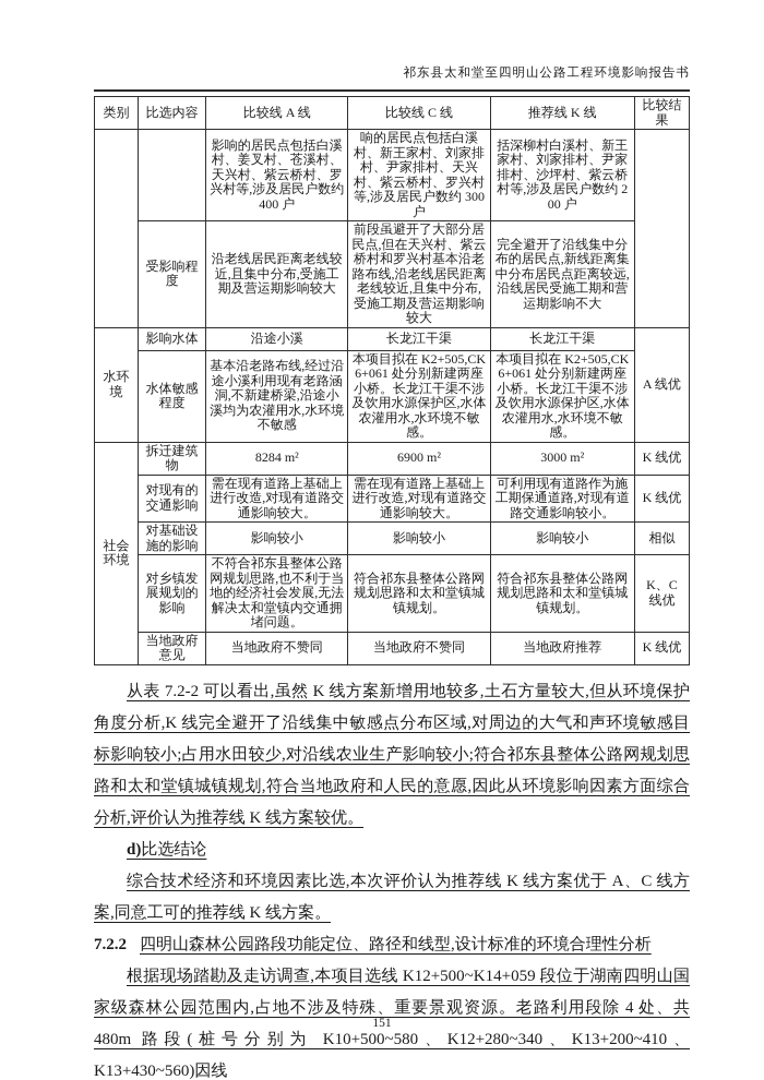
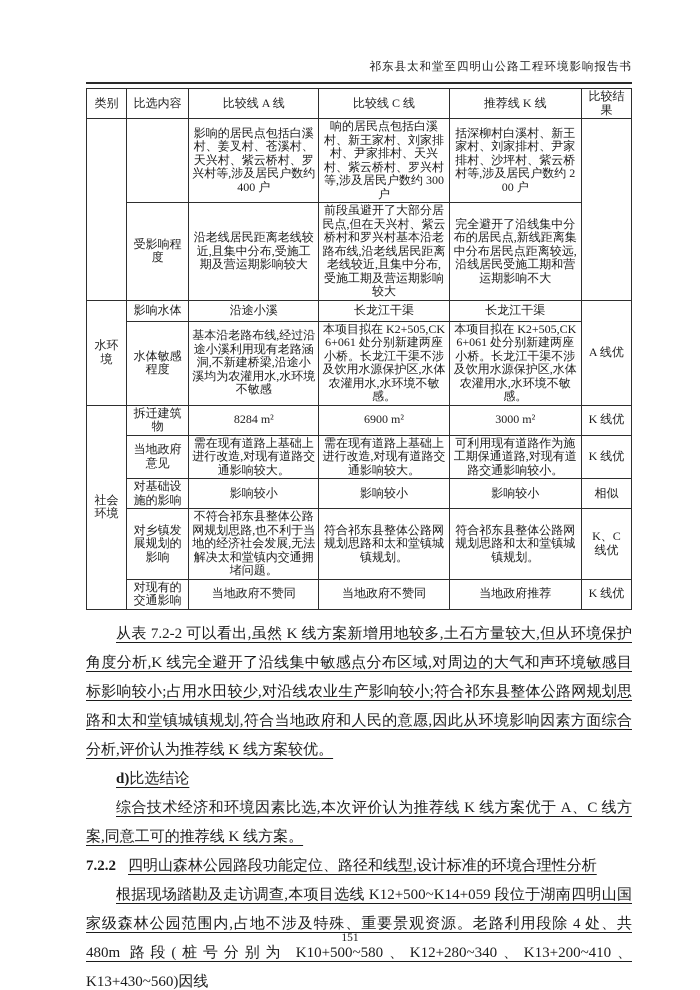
  祁东县太和堂至四明山公路工程环境影响报告书
  类别	比选内容	比较线 A 线	比较线 C 线	推荐线 K 线	比较结果
  		影响的居民点包括白溪村、姜叉村、苍溪村、天兴村、紫云桥村、罗兴村等,涉及居民户数约 400 户	响的居民点包括白溪村、新王家村、刘家排村、尹家排村、天兴村、紫云桥村、罗兴村等,涉及居民户数约 300 户	括深柳村白溪村、新王家村、刘家排村、尹家排村、沙坪村、紫云桥村等,涉及居民户数约 200 户
  受影响程度	沿老线居民距离老线较近,且集中分布,受施工期及营运期影响较大	前段虽避开了大部分居民点,但在天兴村、紫云桥村和罗兴村基本沿老路布线,沿老线居民距离老线较近,且集中分布,受施工期及营运期影响较大	完全避开了沿线集中分布的居民点,新线距离集中分布居民点距离较远,沿线居民受施工期和营运期影响不大
  水环境	影响水体	沿途小溪	长龙江干渠	长龙江干渠	A 线优
  水体敏感程度	基本沿老路布线,经过沿途小溪利用现有老路涵洞,不新建桥梁,沿途小溪均为农灌用水,水环境不敏感	本项目拟在 K2+505,CK6+061 处分别新建两座小桥。长龙江干渠不涉及饮用水源保护区,水体农灌用水,水环境不敏感。	本项目拟在 K2+505,CK6+061 处分别新建两座小桥。长龙江干渠不涉及饮用水源保护区,水体农灌用水,水环境不敏感。
  社会环境	拆迁建筑物	8284 m²	6900 m²	3000 m²	K 线优
- 对现有的交通影响	需在现有道路上基础上进行改造,对现有道路交通影响较大。	需在现有道路上基础上进行改造,对现有道路交通影响较大。	可利用现有道路作为施工期保通道路,对现有道路交通影响较小。	K 线优
+ 当地政府意见	需在现有道路上基础上进行改造,对现有道路交通影响较大。	需在现有道路上基础上进行改造,对现有道路交通影响较大。	可利用现有道路作为施工期保通道路,对现有道路交通影响较小。	K 线优
  对基础设施的影响	影响较小	影响较小	影响较小	相似
  对乡镇发展规划的影响	不符合祁东县整体公路网规划思路,也不利于当地的经济社会发展,无法解决太和堂镇内交通拥堵问题。	符合祁东县整体公路网规划思路和太和堂镇城镇规划。	符合祁东县整体公路网规划思路和太和堂镇城镇规划。	K、C 线优
- 当地政府意见	当地政府不赞同	当地政府不赞同	当地政府推荐	K 线优
+ 对现有的交通影响	当地政府不赞同	当地政府不赞同	当地政府推荐	K 线优
  从表 7.2-2 可以看出,虽然 K 线方案新增用地较多,土石方量较大,但从环境保护角度分析,K 线完全避开了沿线集中敏感点分布区域,对周边的大气和声环境敏感目标影响较小;占用水田较少,对沿线农业生产影响较小;符合祁东县整体公路网规划思路和太和堂镇城镇规划,符合当地政府和人民的意愿,因此从环境影响因素方面综合分析,评价认为推荐线 K 线方案较优。
  d)比选结论
  综合技术经济和环境因素比选,本次评价认为推荐线 K 线方案优于 A、C 线方案,同意工可的推荐线 K 线方案。
  7.2.2 四明山森林公园路段功能定位、路径和线型,设计标准的环境合理性分析
  根据现场踏勘及走访调查,本项目选线 K12+500~K14+059 段位于湖南四明山国家级森林公园范围内,占地不涉及特殊、重要景观资源。老路利用段除 4 处、共 480m 路段(桩号分别为 K10+500~580、K12+280~340、K13+200~410、K13+430~560)因线
  151
